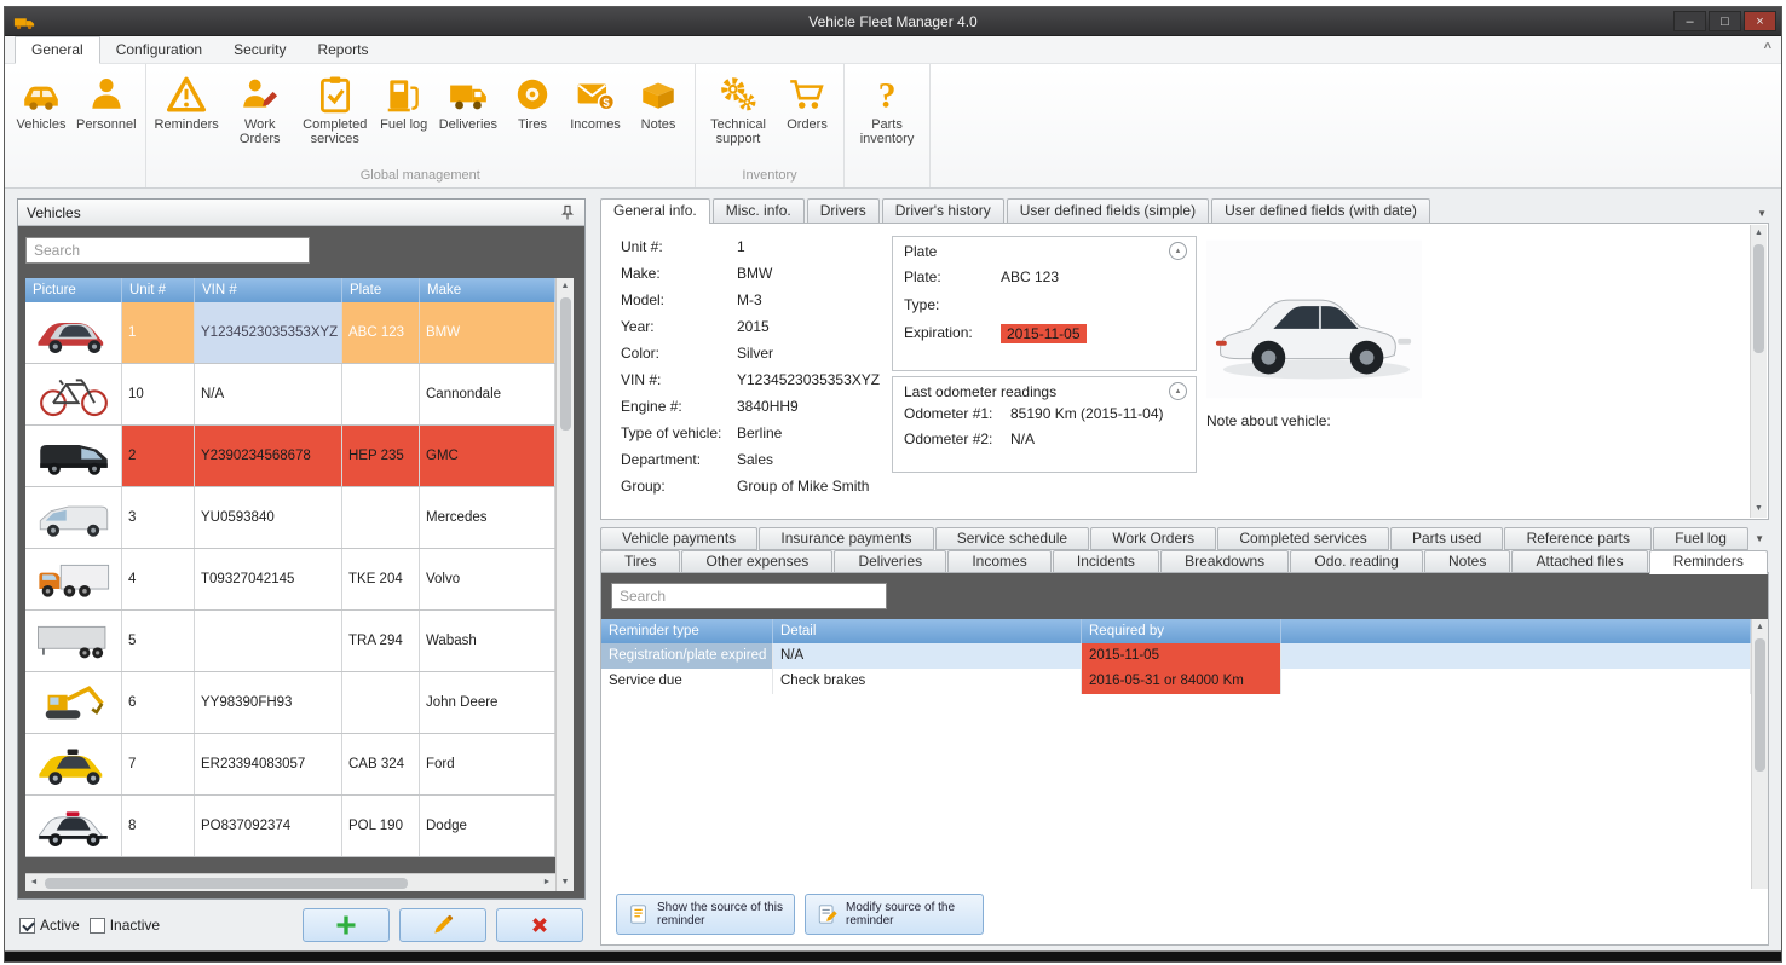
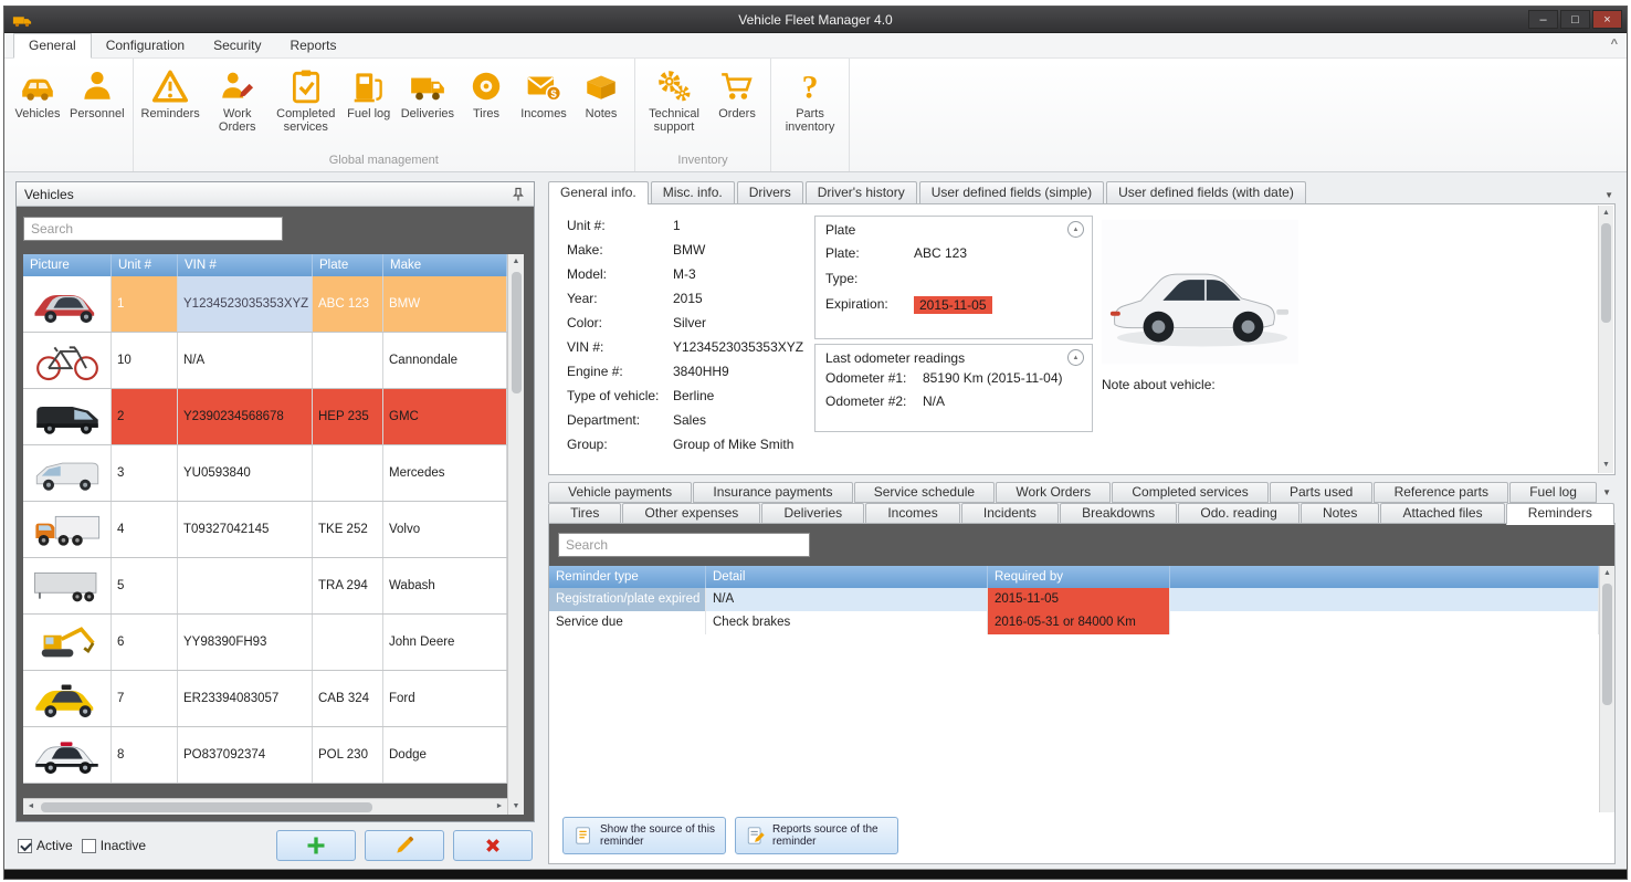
  Vehicle Fleet Manager 4.0
  –
  □
  ×
  General
  Configuration
  Security
  Reports
  ^
  Vehicles
  Personnel
  Reminders
  Work Orders
  Completed services
  Fuel log
  Deliveries
  Tires
  $
  Incomes
  Notes
  Global management
  Technical support
  Orders
  Inventory
  ?
  Parts inventory
  Vehicles
  Search
  Picture
  Unit #
  VIN #
  Plate
  Make
  1
  Y1234523035353XYZ
  ABC 123
  BMW
  10
  N/A
  Cannondale
  2
  Y2390234568678
  HEP 235
  GMC
  3
  YU0593840
  Mercedes
  4
  T09327042145
- TKE 204
+ TKE 252
  Volvo
  5
  TRA 294
  Wabash
  6
  YY98390FH93
  John Deere
  7
  ER23394083057
  CAB 324
  Ford
  8
  PO837092374
- POL 190
+ POL 230
  Dodge
  Active
  Inactive
  General info.
  Misc. info.
  Drivers
  Driver's history
  User defined fields (simple)
  User defined fields (with date)
  ▼
  Unit #:
  1
  Make:
  BMW
  Model:
  M-3
  Year:
  2015
  Color:
  Silver
  VIN #:
  Y1234523035353XYZ
  Engine #:
  3840HH9
  Type of vehicle:
  Berline
  Department:
  Sales
  Group:
  Group of Mike Smith
  Plate
  Plate:
  ABC 123
  Type:
  Expiration:
  2015-11-05
  Last odometer readings
  Odometer #1:
  85190 Km (2015-11-04)
  Odometer #2:
  N/A
  Note about vehicle:
  Vehicle payments
  Insurance payments
  Service schedule
  Work Orders
  Completed services
  Parts used
  Reference parts
  Fuel log
  ▼
  Tires
  Other expenses
  Deliveries
  Incomes
  Incidents
  Breakdowns
  Odo. reading
  Notes
  Attached files
  Reminders
  Search
  Reminder type
  Detail
  Required by
  Registration/plate expired
  N/A
  2015-11-05
  Service due
  Check brakes
  2016-05-31 or 84000 Km
  Show the source of this reminder
- Modify source of the reminder
+ Reports source of the reminder
